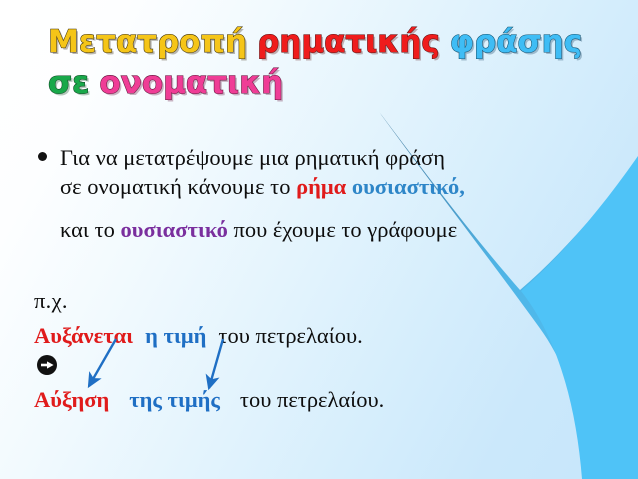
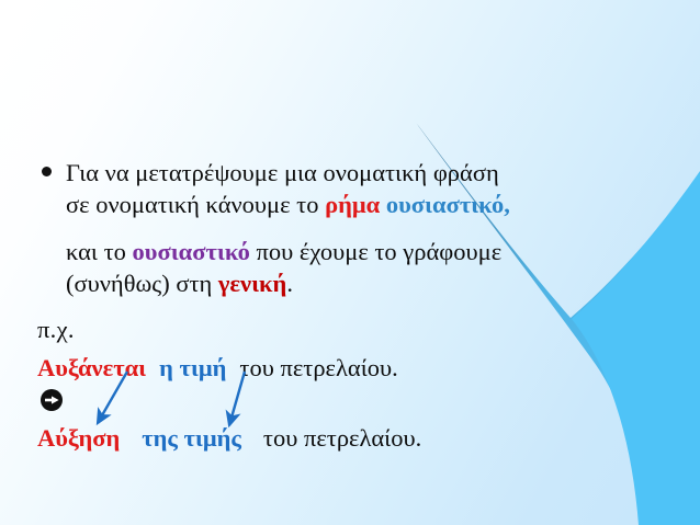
- Μετατροπή ρηματικής φράσης
- σε ονοματική
- Για να μετατρέψουμε μια ρηματική φράση
+ Για να μετατρέψουμε μια ονοματική φράση
  σε ονοματική κάνουμε το ρήμα ουσιαστικό,
  και το ουσιαστικό που έχουμε το γράφουμε
+ (συνήθως) στη γενική.
  π.χ.
  Αυξάνεται η τιμή του πετρελαίου.
  Αύξηση της τιμής του πετρελαίου.
